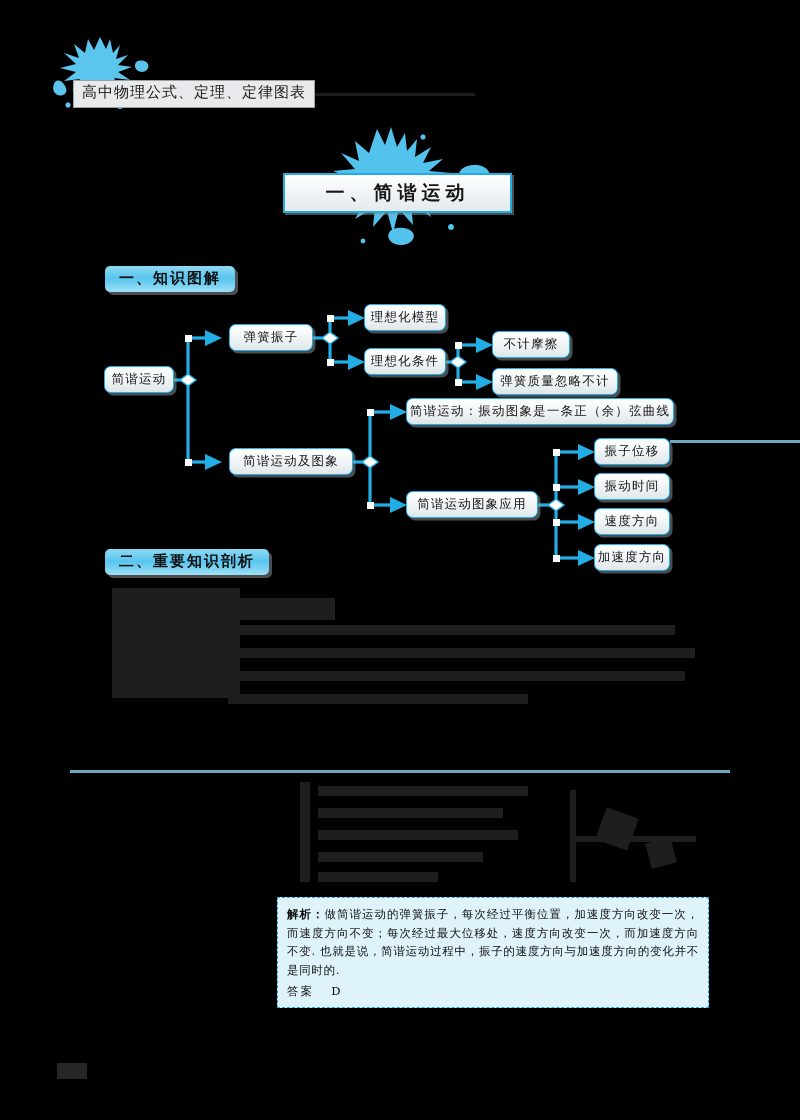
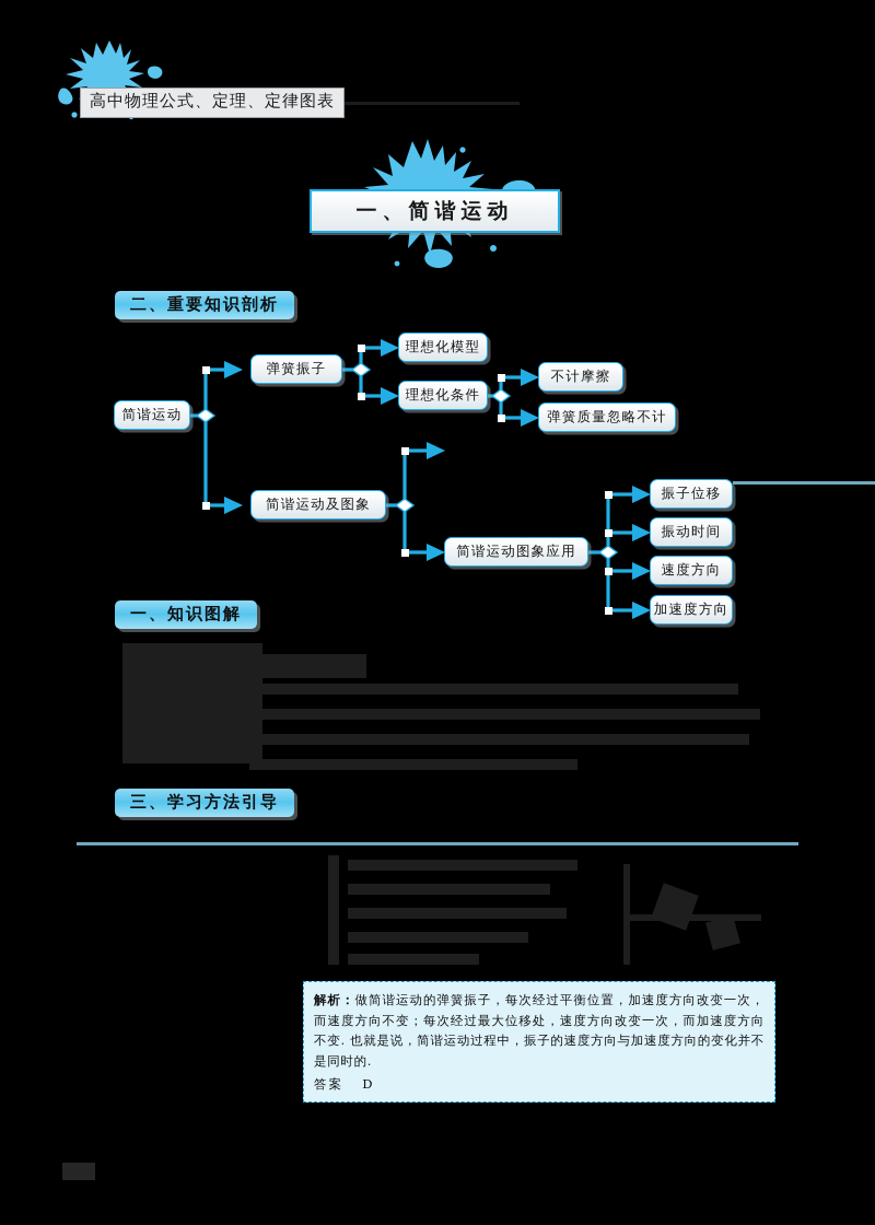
  高中物理公式、定理、定律图表
  一、简谐运动
- 一、知识图解
+ 二、重要知识剖析
  简谐运动
  弹簧振子
  理想化模型
  理想化条件
  不计摩擦
  弹簧质量忽略不计
  简谐运动及图象
- 简谐运动：振动图象是一条正（余）弦曲线
  简谐运动图象应用
  振子位移
  振动时间
  速度方向
  加速度方向
- 二、重要知识剖析
+ 一、知识图解
+ 三、学习方法引导
  解析：做简谐运动的弹簧振子，每次经过平衡位置，加速度方向改变一次，而速度方向不变；每次经过最大位移处，速度方向改变一次，而加速度方向不变. 也就是说，简谐运动过程中，振子的速度方向与加速度方向的变化并不是同时的.
  答案 D
